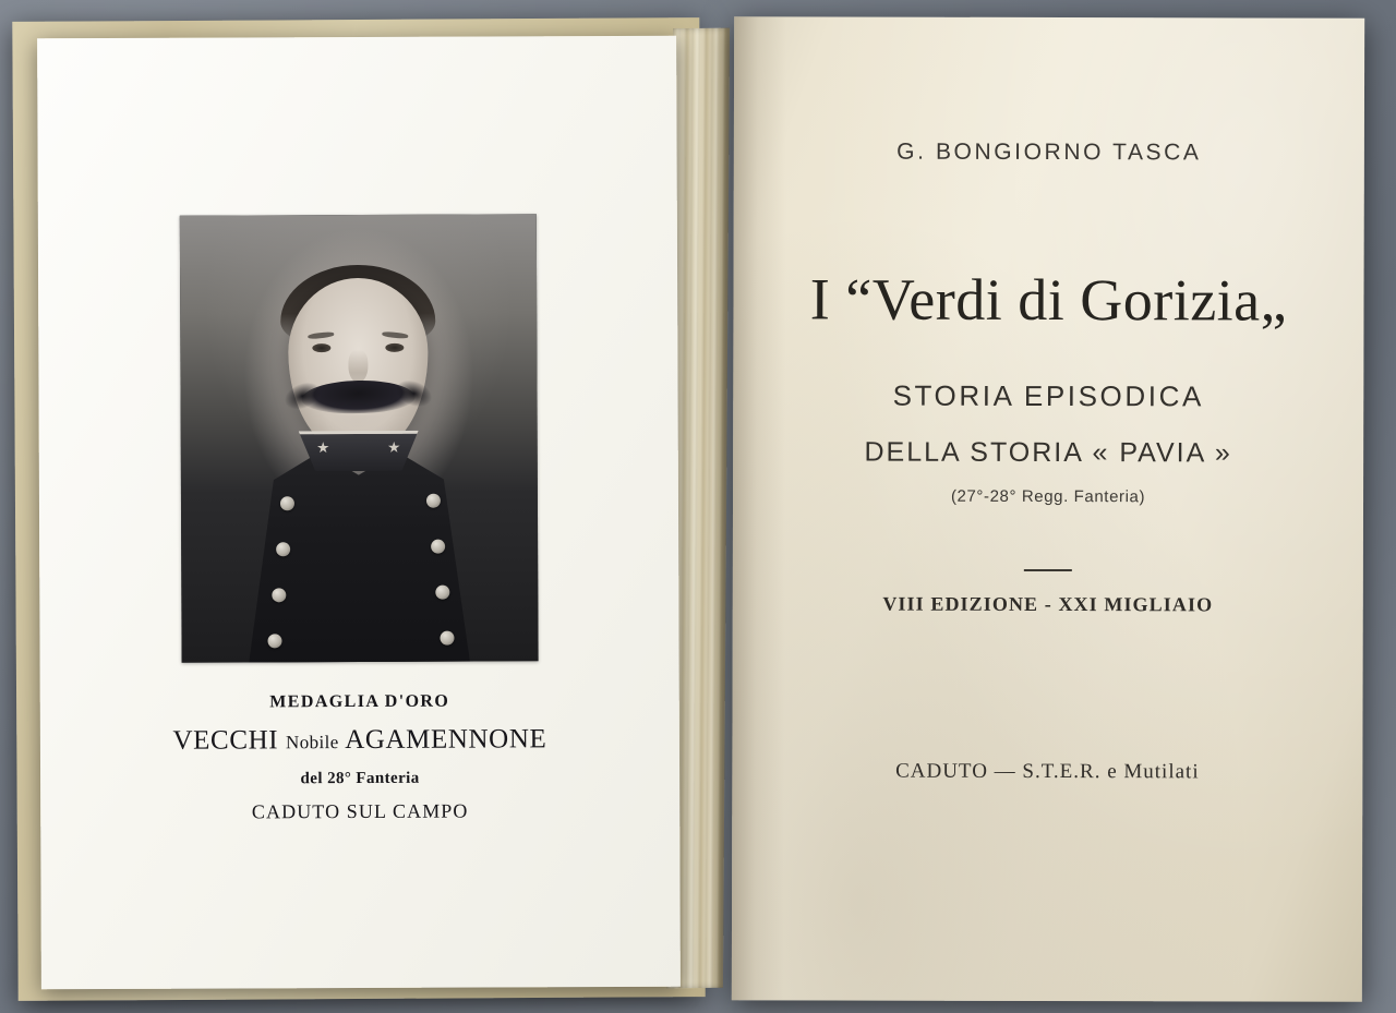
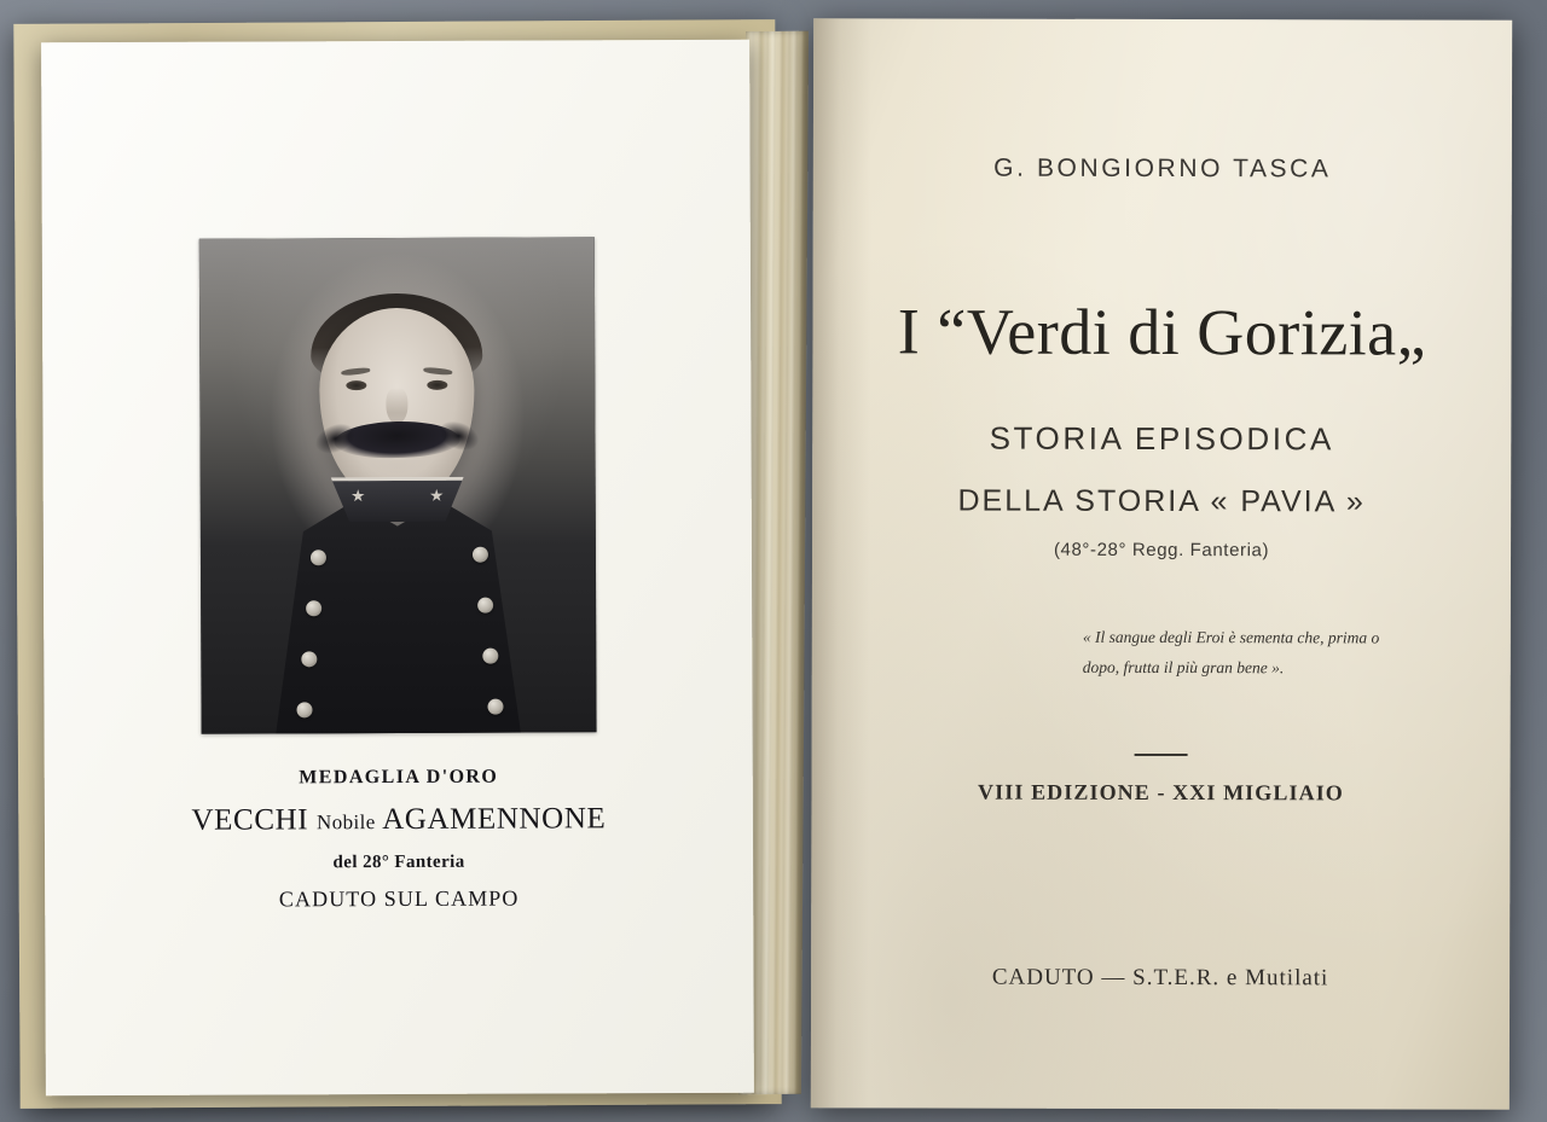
  MEDAGLIA D'ORO
  VECCHI Nobile AGAMENNONE
  del 28° Fanteria
  CADUTO SUL CAMPO
  G. BONGIORNO TASCA
  I “Verdi di Gorizia„
  STORIA EPISODICA
  DELLA STORIA « PAVIA »
- (27°-28° Regg. Fanteria)
+ (48°-28° Regg. Fanteria)
+ « Il sangue degli Eroi è sementa che, prima o dopo, frutta il più gran bene ».
  VIII EDIZIONE - XXI MIGLIAIO
  CADUTO — S.T.E.R. e Mutilati
